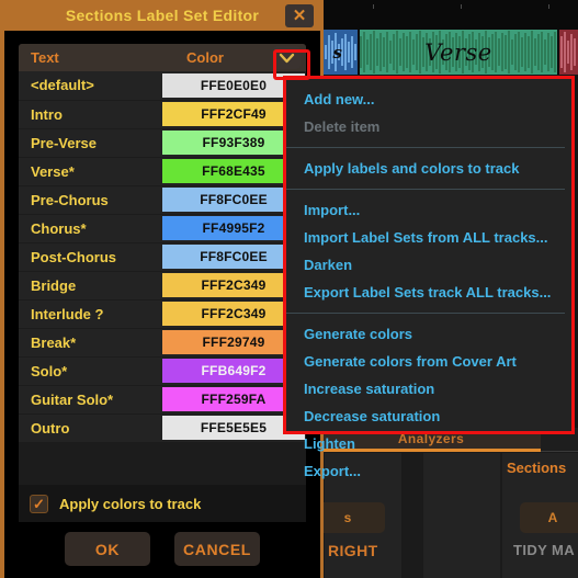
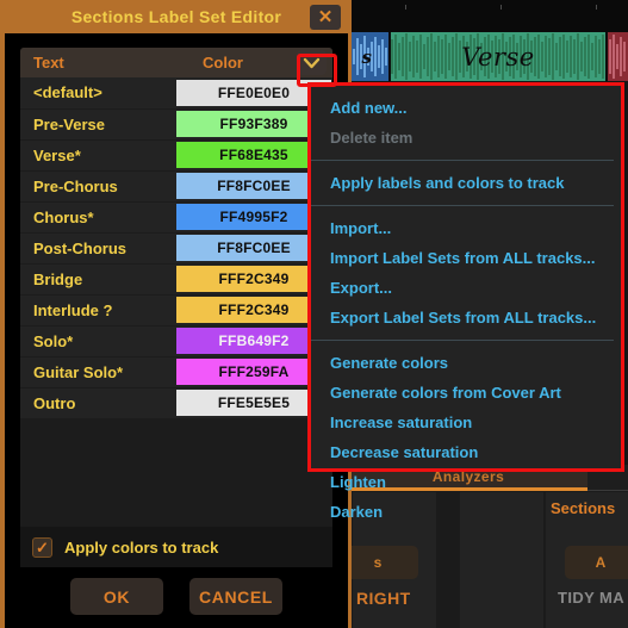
  s
  Verse
  Analyzers
  Sections
  s
  A
  RIGHT
  TIDY MA
  Sections Label Set Editor
  ✕
  Text	Color
  <default>	FFE0E0E0
- Intro	FFF2CF49
  Pre-Verse	FF93F389
  Verse*	FF68E435
  Pre-Chorus	FF8FC0EE
  Chorus*	FF4995F2
  Post-Chorus	FF8FC0EE
  Bridge	FFF2C349
  Interlude ?	FFF2C349
- Break*	FFF29749
  Solo*	FFB649F2
  Guitar Solo*	FFF259FA
  Outro	FFE5E5E5
  ✓
  Apply colors to track
  OK
  CANCEL
  Add new...
  Delete item
  Apply labels and colors to track
  Import...
  Import Label Sets from ALL tracks...
- Darken
+ Export...
- Export Label Sets track ALL tracks...
+ Export Label Sets from ALL tracks...
  Generate colors
  Generate colors from Cover Art
  Increase saturation
  Decrease saturation
  Lighten
- Export...
+ Darken
